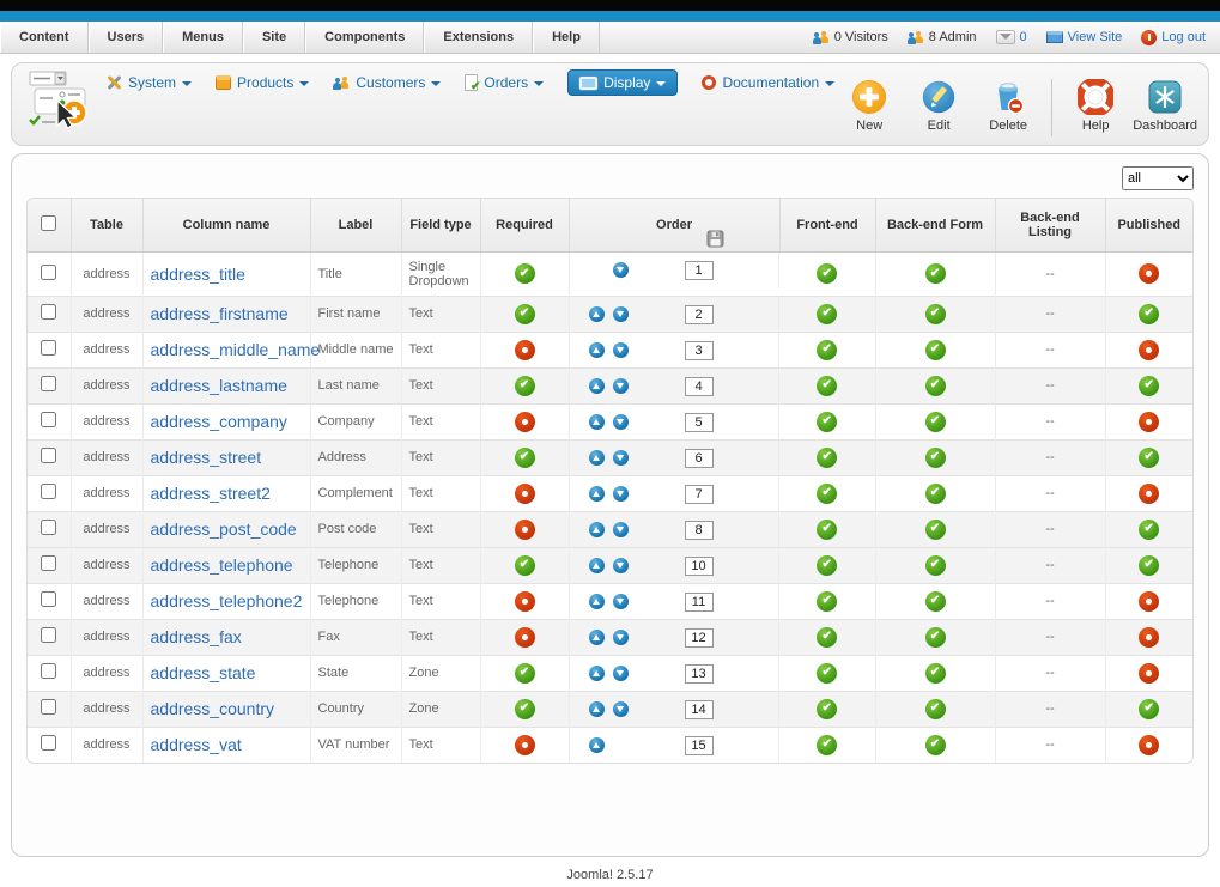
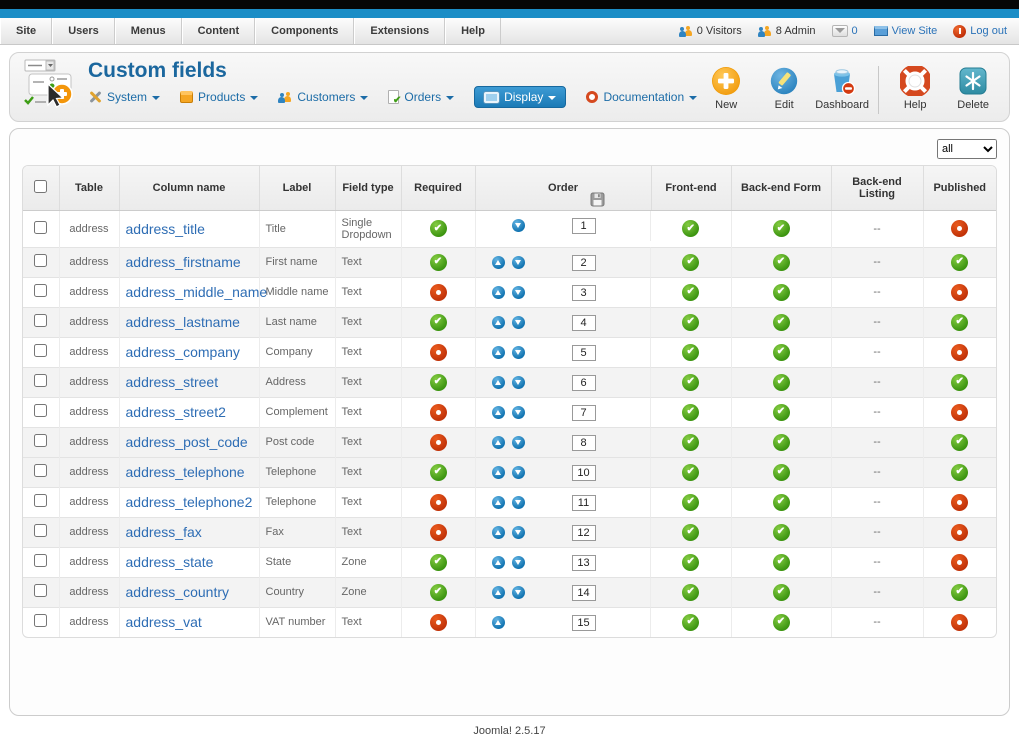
- Content
+ Site
  Users
  Menus
- Site
+ Content
  Components
  Extensions
  Help
  0 Visitors
  8 Admin
  0
  View Site
  Log out
+ Custom fields
  System
  Products
  Customers
  Orders
  Display
  Documentation
  New
  Edit
- Delete
+ Dashboard
  Help
- Dashboard
+ Delete
  all
  	Table	Column name	Label	Field type	Required	Order	Front-end	Back-end Form	Back-end Listing	Published
  	address	address_title	Title	Single Dropdown	1										--
  	address	address_firstname	First name	Text	2										--
  	address	address_middle_name	Middle name	Text	3										--
  	address	address_lastname	Last name	Text	4										--
  	address	address_company	Company	Text	5										--
  	address	address_street	Address	Text	6										--
  	address	address_street2	Complement	Text	7										--
  	address	address_post_code	Post code	Text	8										--
  	address	address_telephone	Telephone	Text	10										--
  	address	address_telephone2	Telephone	Text	11										--
  	address	address_fax	Fax	Text	12										--
  	address	address_state	State	Zone	13										--
  	address	address_country	Country	Zone	14										--
  	address	address_vat	VAT number	Text	15										--
  Joomla! 2.5.17
